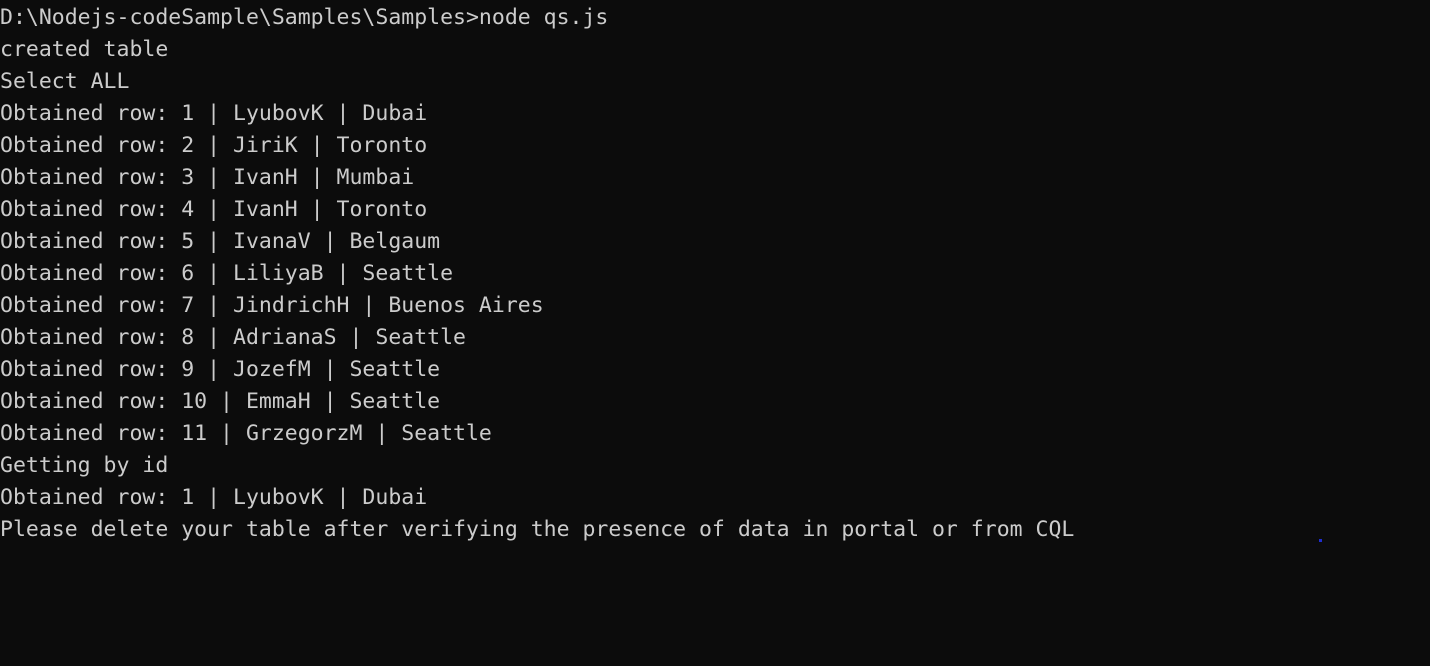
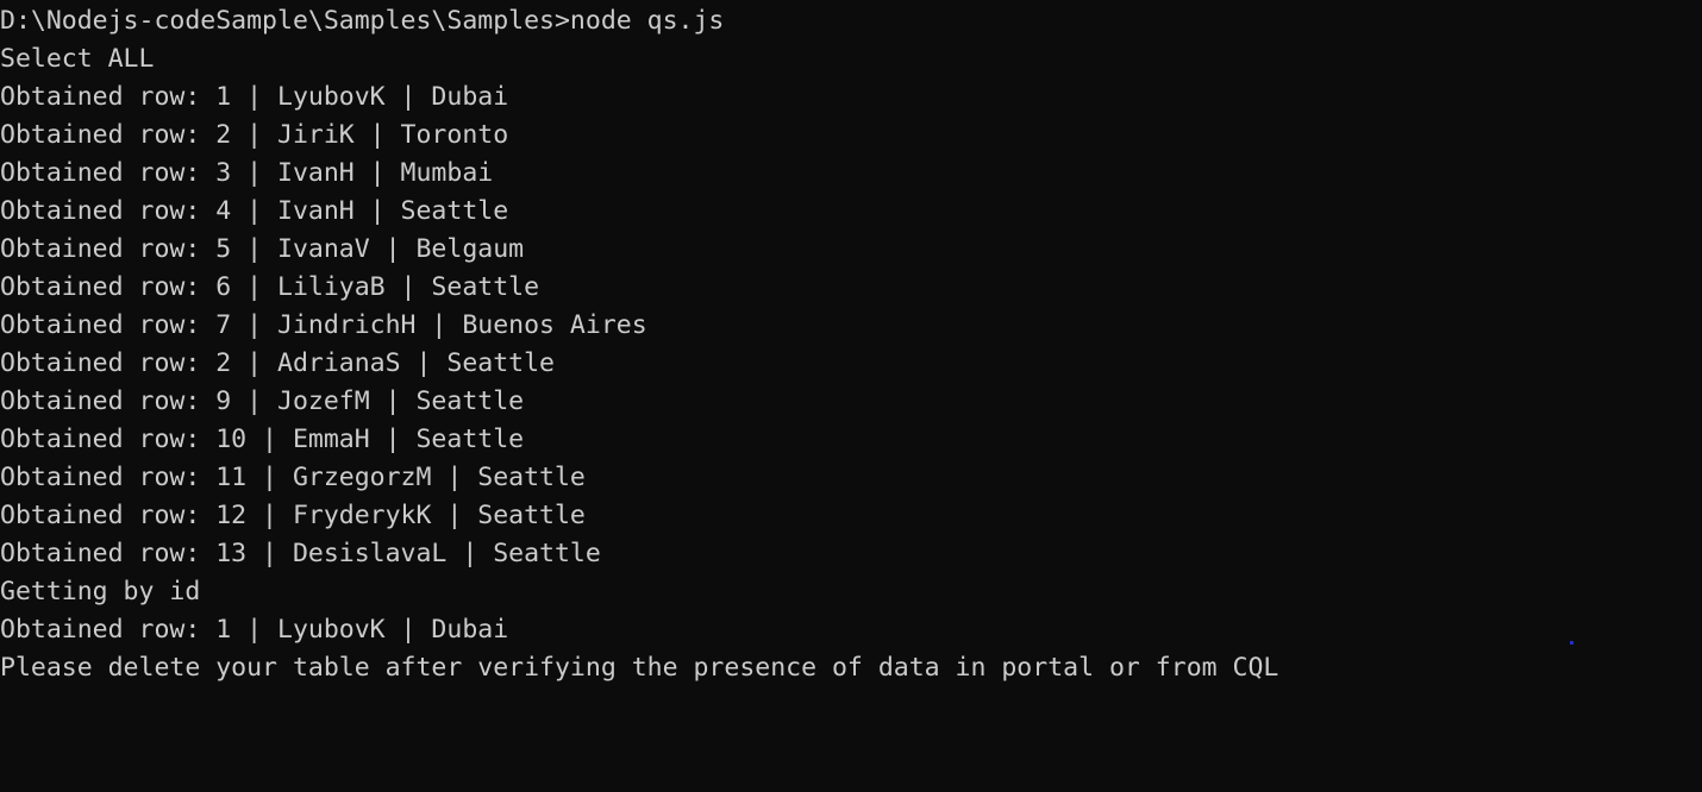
  D:\Nodejs-codeSample\Samples\Samples>node qs.js
- created table
  Select ALL
  Obtained row: 1 | LyubovK | Dubai
  Obtained row: 2 | JiriK | Toronto
  Obtained row: 3 | IvanH | Mumbai
- Obtained row: 4 | IvanH | Toronto
+ Obtained row: 4 | IvanH | Seattle
  Obtained row: 5 | IvanaV | Belgaum
  Obtained row: 6 | LiliyaB | Seattle
  Obtained row: 7 | JindrichH | Buenos Aires
- Obtained row: 8 | AdrianaS | Seattle
+ Obtained row: 2 | AdrianaS | Seattle
  Obtained row: 9 | JozefM | Seattle
  Obtained row: 10 | EmmaH | Seattle
  Obtained row: 11 | GrzegorzM | Seattle
+ Obtained row: 12 | FryderykK | Seattle
+ Obtained row: 13 | DesislavaL | Seattle
  Getting by id
  Obtained row: 1 | LyubovK | Dubai
  Please delete your table after verifying the presence of data in portal or from CQL
